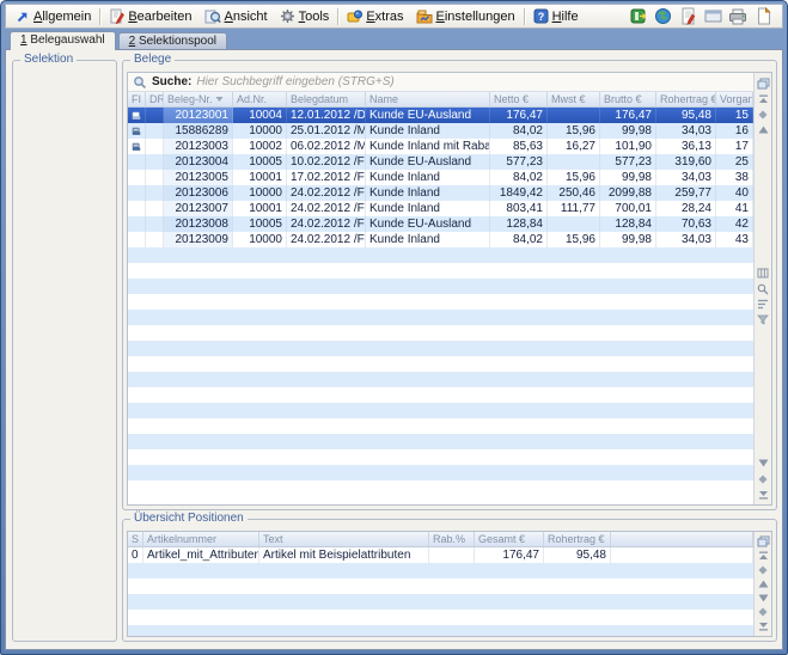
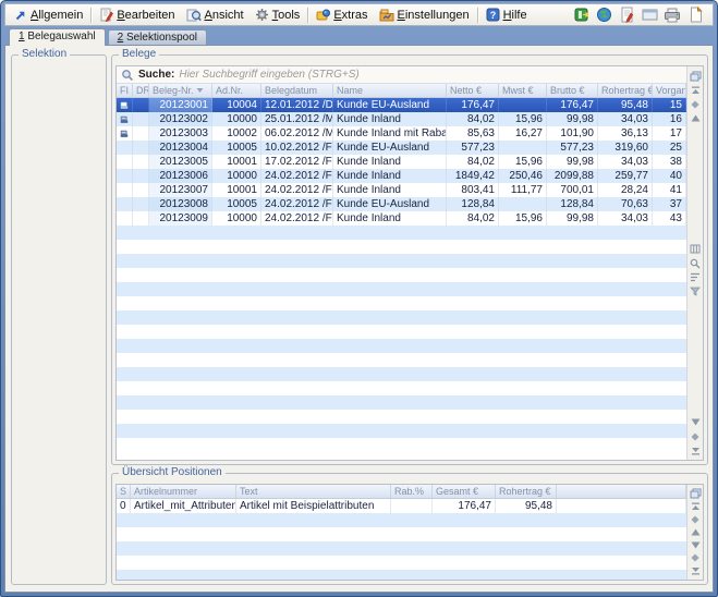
  Allgemein
  Bearbeiten
  Ansicht
  Tools
  Extras
  Einstellungen
  ?
  Hilfe
  1 Belegauswahl
  2 Selektionspool
  Selektion
  Belege
  Suche:
  Hier Suchbegriff eingeben (STRG+S)
  FI
  DR
  Beleg-Nr.
  Ad.Nr.
  Belegdatum
  Name
  Netto €
  Mwst €
  Brutto €
  Rohertrag €
  Vorgan
  20123001
  10004
  12.01.2012 /D
  Kunde EU-Ausland
  176,47
  176,47
  95,48
  15
- 15886289
+ 20123002
  10000
  25.01.2012 /M
  Kunde Inland
  84,02
  15,96
  99,98
  34,03
  16
  20123003
  10002
  06.02.2012 /M
  Kunde Inland mit Raba
  85,63
  16,27
  101,90
  36,13
  17
  20123004
  10005
  10.02.2012 /F
  Kunde EU-Ausland
  577,23
  577,23
  319,60
  25
  20123005
  10001
  17.02.2012 /F
  Kunde Inland
  84,02
  15,96
  99,98
  34,03
  38
  20123006
  10000
  24.02.2012 /F
  Kunde Inland
  1849,42
  250,46
  2099,88
  259,77
  40
  20123007
  10001
  24.02.2012 /F
  Kunde Inland
  803,41
  111,77
  700,01
  28,24
  41
  20123008
  10005
  24.02.2012 /F
  Kunde EU-Ausland
  128,84
  128,84
  70,63
- 42
+ 37
  20123009
  10000
  24.02.2012 /F
  Kunde Inland
  84,02
  15,96
  99,98
  34,03
  43
  Übersicht Positionen
  S
  Artikelnummer
  Text
  Rab.%
  Gesamt €
  Rohertrag €
  0
  Artikel_mit_Attributen
  Artikel mit Beispielattributen
  176,47
  95,48
